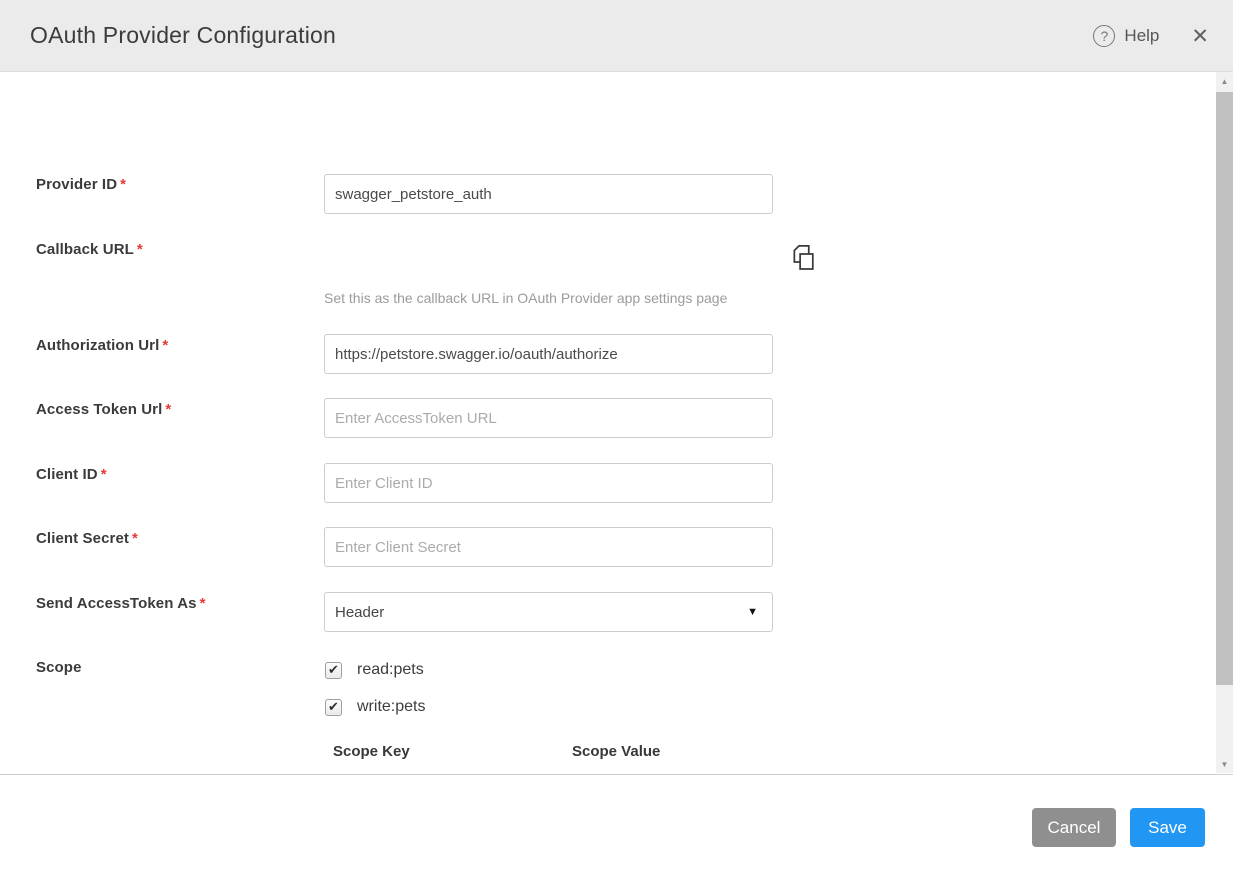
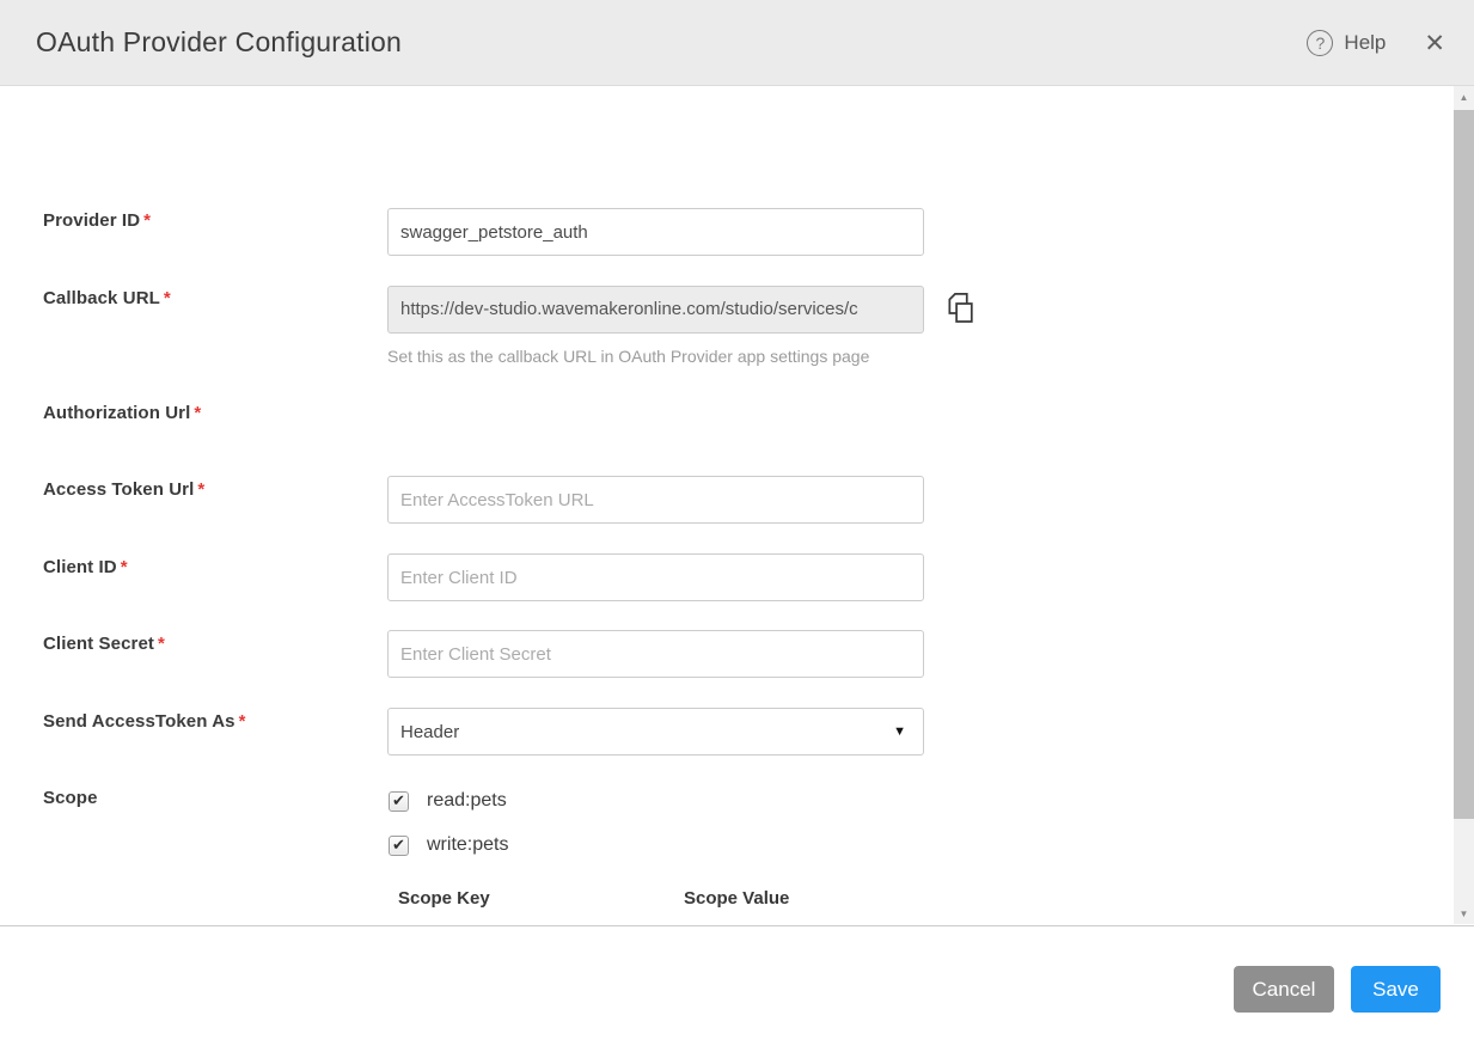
  OAuth Provider Configuration
  ?
  Help
  ✕
  Provider ID *
  swagger_petstore_auth
  Callback URL *
+ https://dev-studio.wavemakeronline.com/studio/services/c
  Set this as the callback URL in OAuth Provider app settings page
  Authorization Url *
- https://petstore.swagger.io/oauth/authorize
  Access Token Url *
  Enter AccessToken URL
  Client ID *
  Enter Client ID
  Client Secret *
  Enter Client Secret
  Send AccessToken As *
  Header
  ▼
  Scope
  ✔
  read:pets
  ✔
  write:pets
  Scope Key
  Scope Value
  ▲
  ▼
  Cancel
  Save
